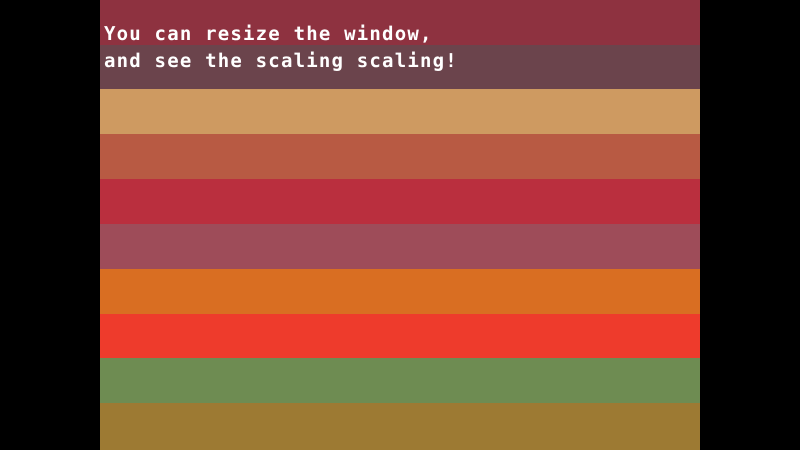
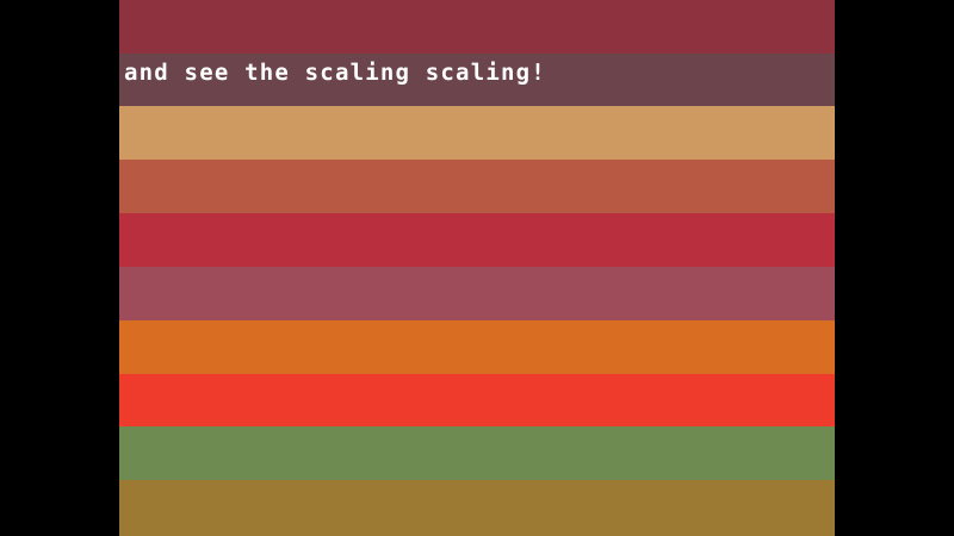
- You can resize the window,
  and see the scaling scaling!
